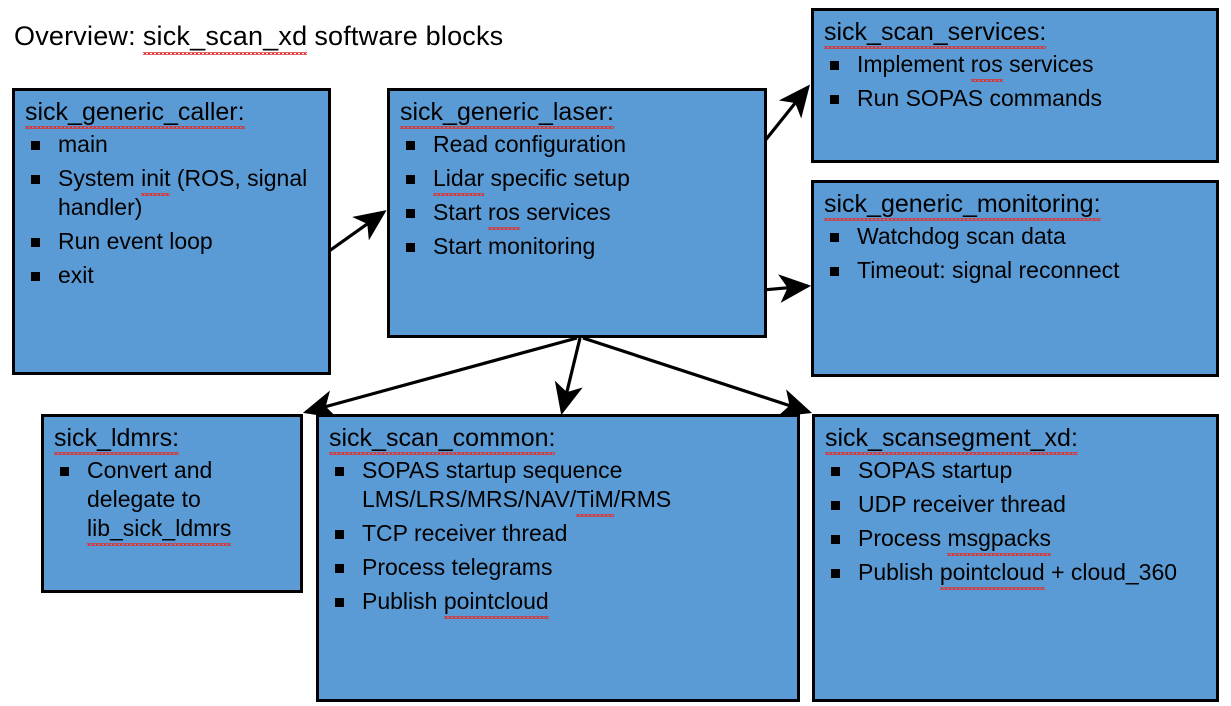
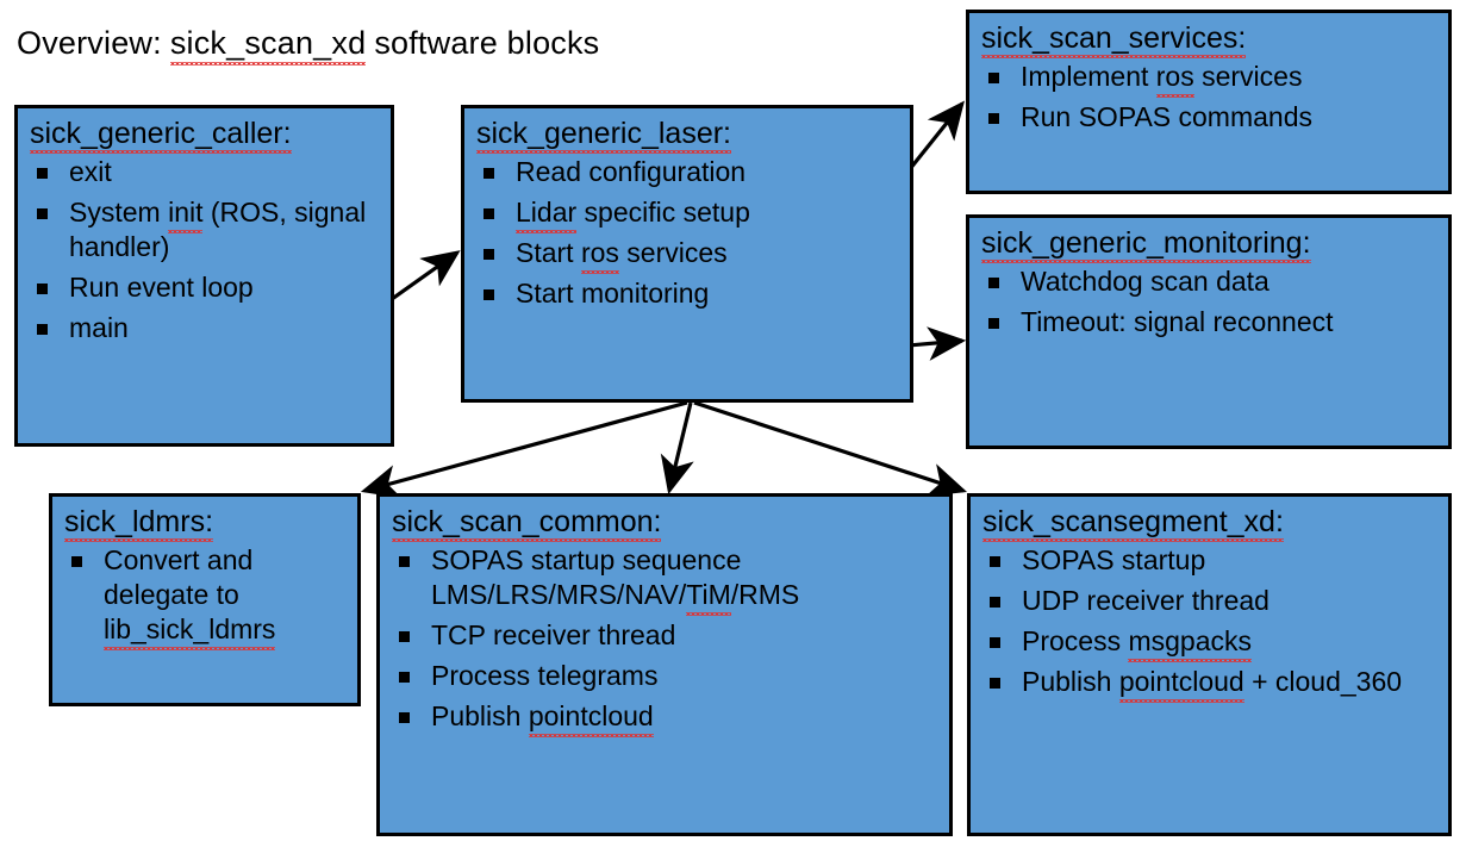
  Overview: sick_scan_xd software blocks
  sick_generic_caller:
- main
+ exit
  System init (ROS, signal handler)
  Run event loop
- exit
+ main
  sick_generic_laser:
  Read configuration
  Lidar specific setup
  Start ros services
  Start monitoring
  sick_scan_services:
  Implement ros services
  Run SOPAS commands
  sick_generic_monitoring:
  Watchdog scan data
  Timeout: signal reconnect
  sick_ldmrs:
  Convert and delegate to lib_sick_ldmrs
  sick_scan_common:
  SOPAS startup sequence LMS/LRS/MRS/NAV/TiM/RMS
  TCP receiver thread
  Process telegrams
  Publish pointcloud
  sick_scansegment_xd:
  SOPAS startup
  UDP receiver thread
  Process msgpacks
  Publish pointcloud + cloud_360
